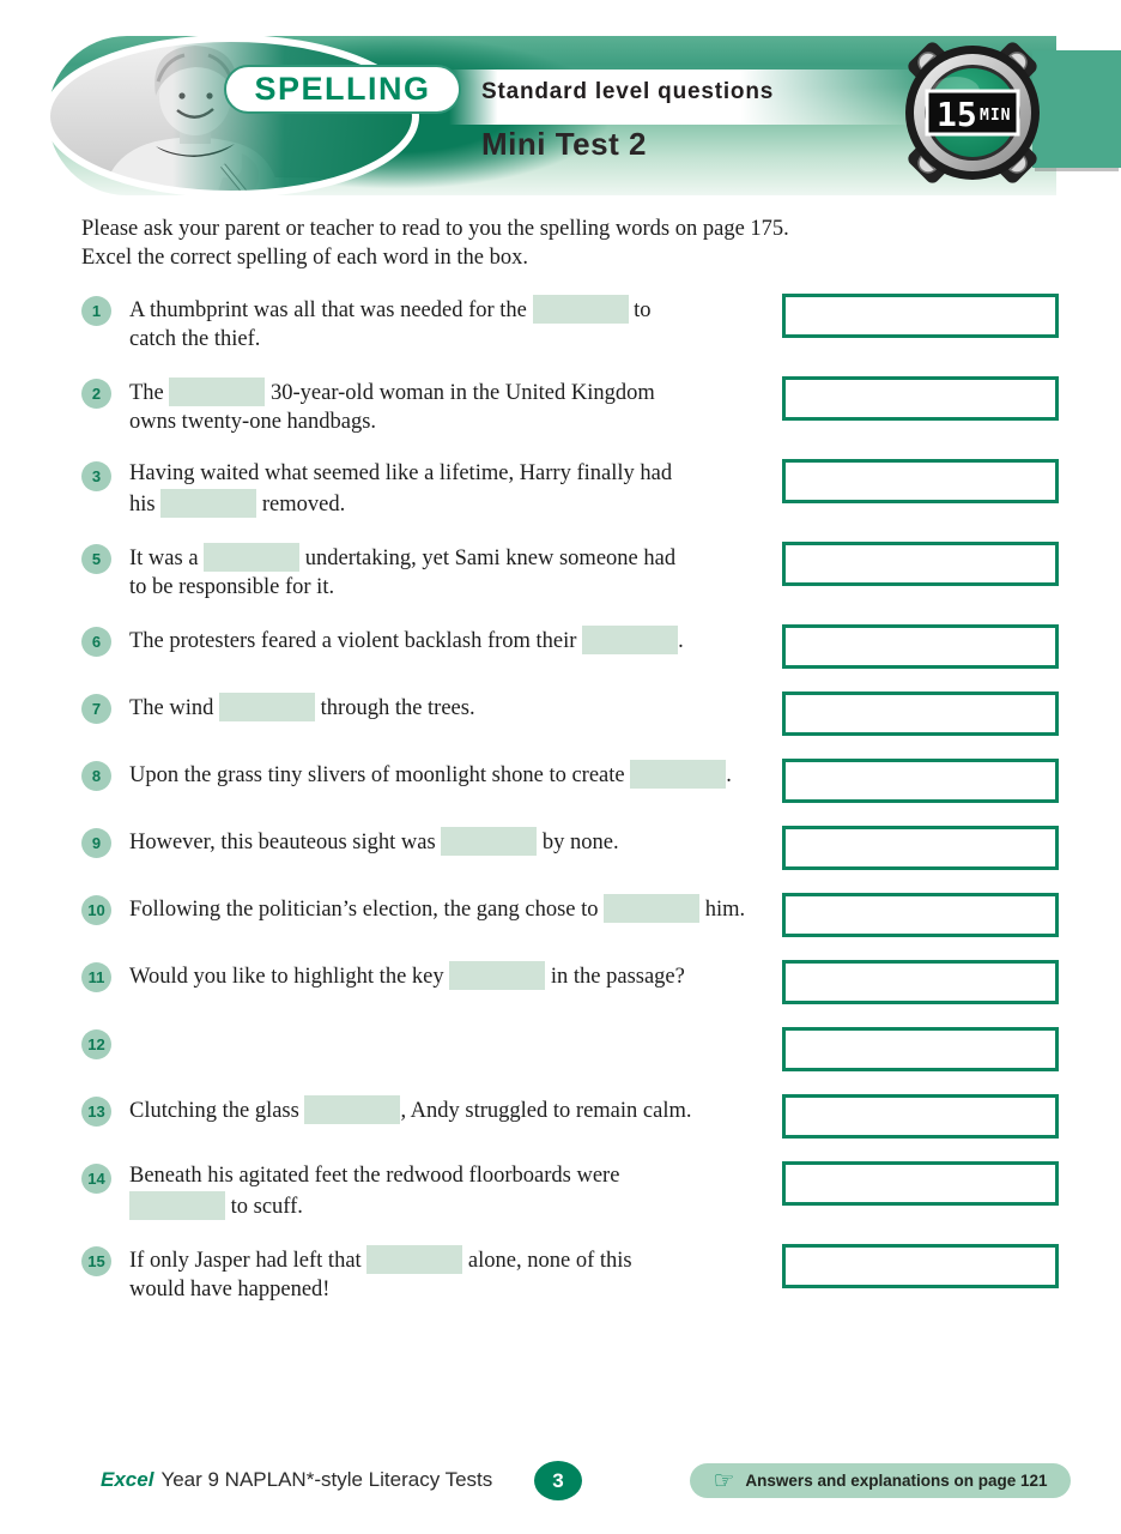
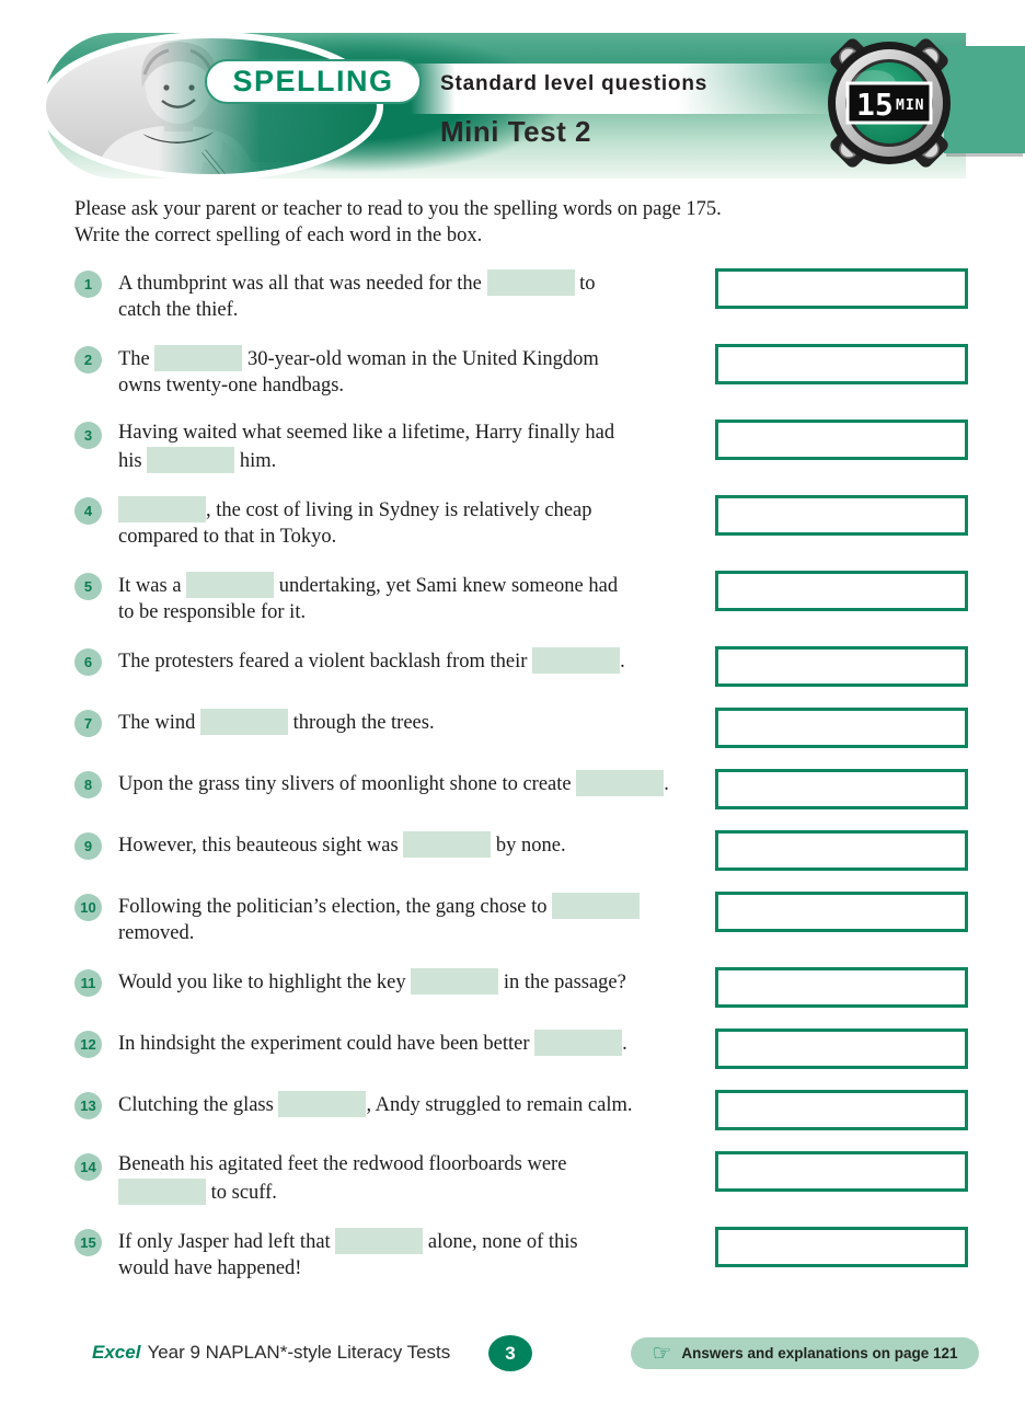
  SPELLING
  Standard level questions
  Mini Test 2
  15
  MIN
  Please ask your parent or teacher to read to you the spelling words on page 175.
- Excel the correct spelling of each word in the box.
+ Write the correct spelling of each word in the box.
  1
  A thumbprint was all that was needed for the to
  catch the thief.
  2
  The 30-year-old woman in the United Kingdom
  owns twenty-one handbags.
  3
  Having waited what seemed like a lifetime, Harry finally had
- his removed.
+ his him.
+ 4
+ , the cost of living in Sydney is relatively cheap
+ compared to that in Tokyo.
  5
  It was a undertaking, yet Sami knew someone had
  to be responsible for it.
  6
  The protesters feared a violent backlash from their .
  7
  The wind through the trees.
  8
  Upon the grass tiny slivers of moonlight shone to create .
  9
  However, this beauteous sight was by none.
  10
- Following the politician’s election, the gang chose to him.
+ Following the politician’s election, the gang chose to removed.
  11
  Would you like to highlight the key in the passage?
  12
+ In hindsight the experiment could have been better .
  13
  Clutching the glass , Andy struggled to remain calm.
  14
  Beneath his agitated feet the redwood floorboards were
  to scuff.
  15
  If only Jasper had left that alone, none of this
  would have happened!
  Excel Year 9 NAPLAN*-style Literacy Tests
  3
  ☞
  Answers and explanations on page 121
